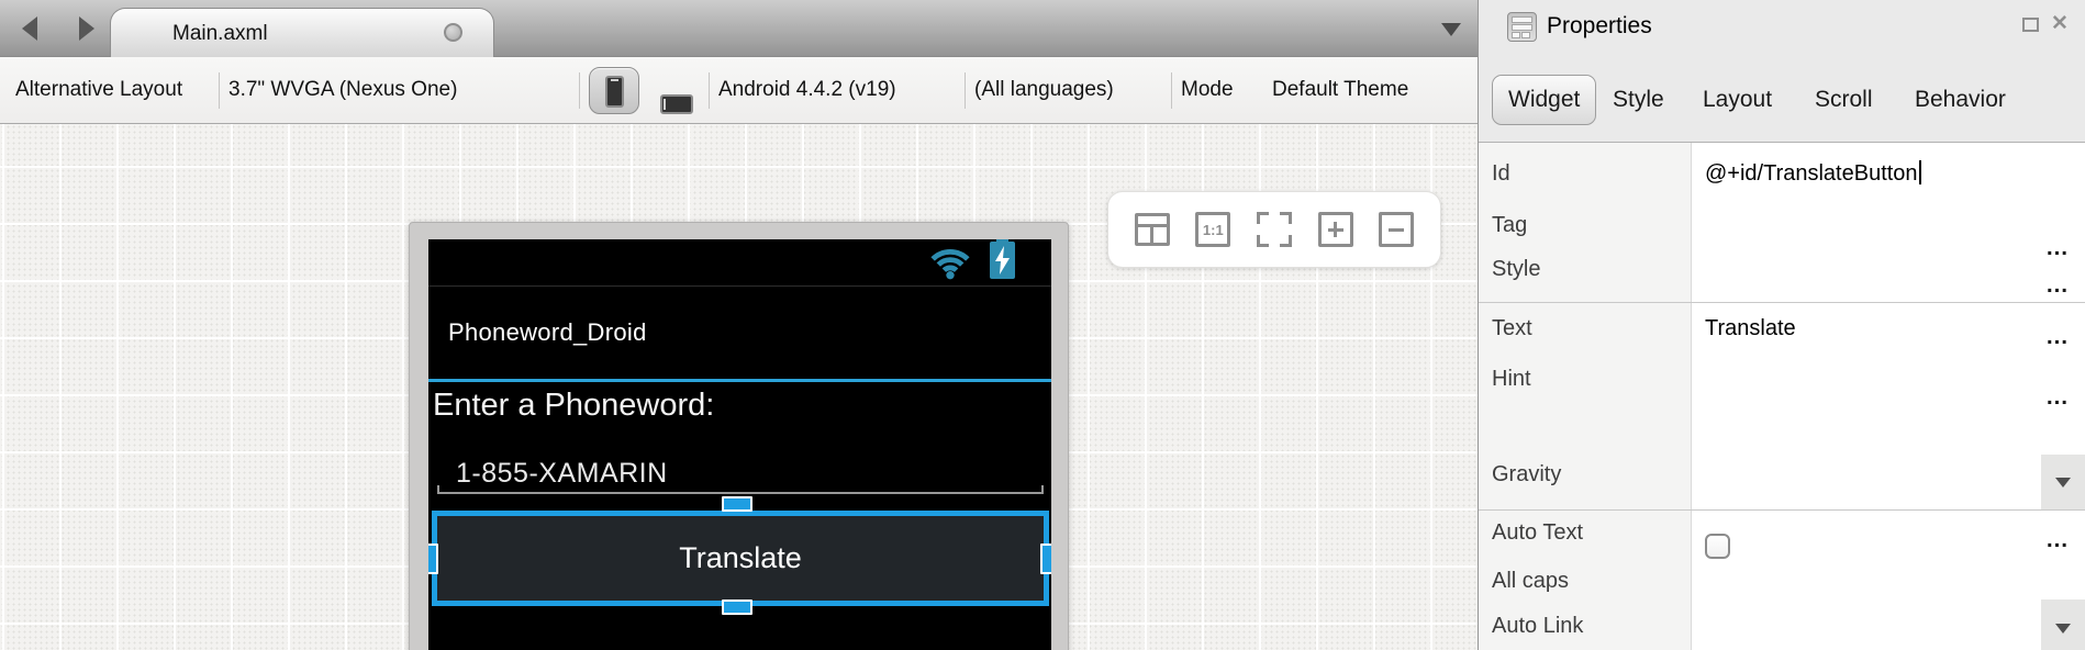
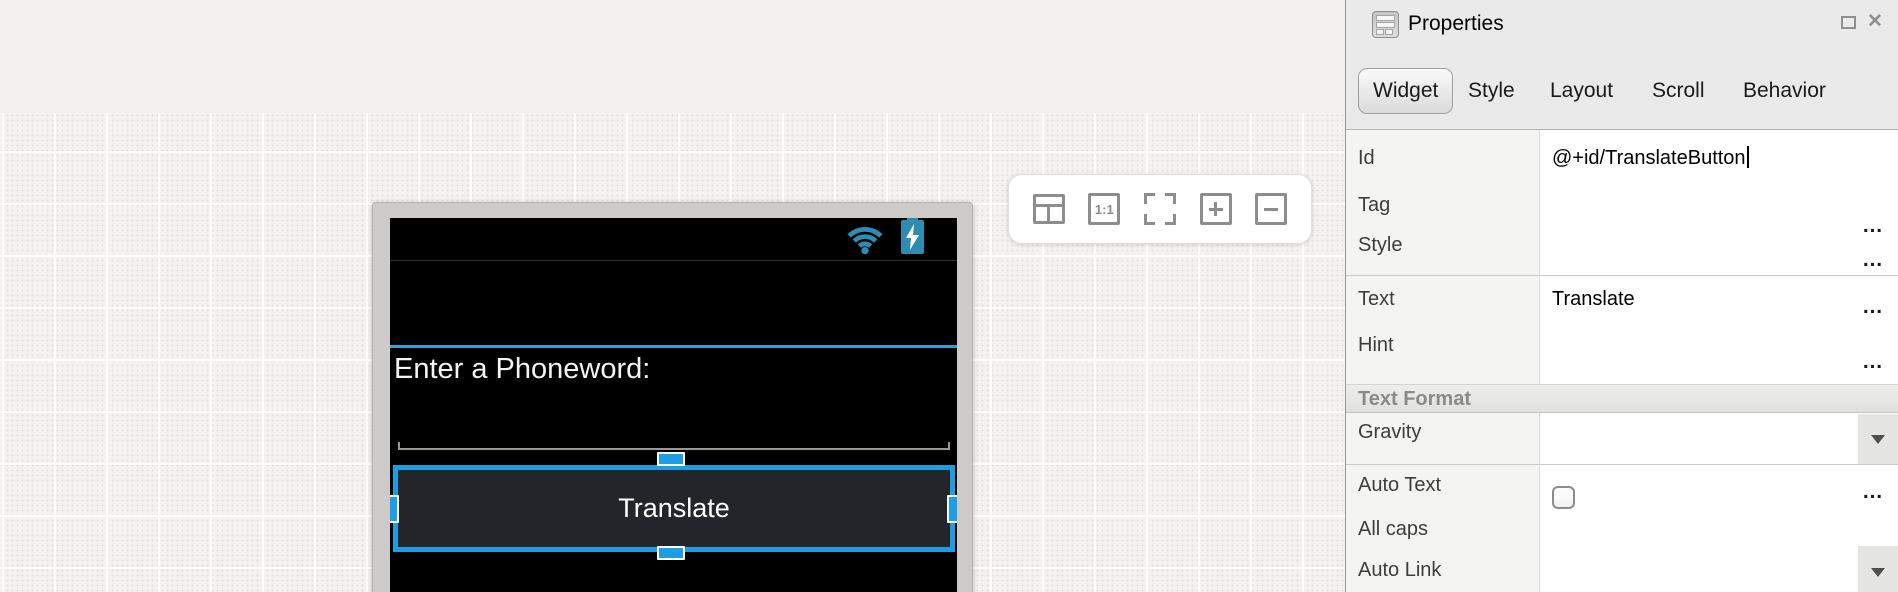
- Main.axml
- Alternative Layout
- 3.7" WVGA (Nexus One)
- Android 4.4.2 (v19)
- (All languages)
- Mode
- Default Theme
- Phoneword_Droid
  Enter a Phoneword:
- 1-855-XAMARIN
  Translate
  1:1
  Properties
  ✕
  Widget
  Style
  Layout
  Scroll
  Behavior
  Id
  @+id/TranslateButton
  Tag
  …
  Style
  …
  Text
  Translate
  …
  Hint
  …
+ Text Format
  Gravity
  Auto Text
  …
  All caps
  Auto Link
